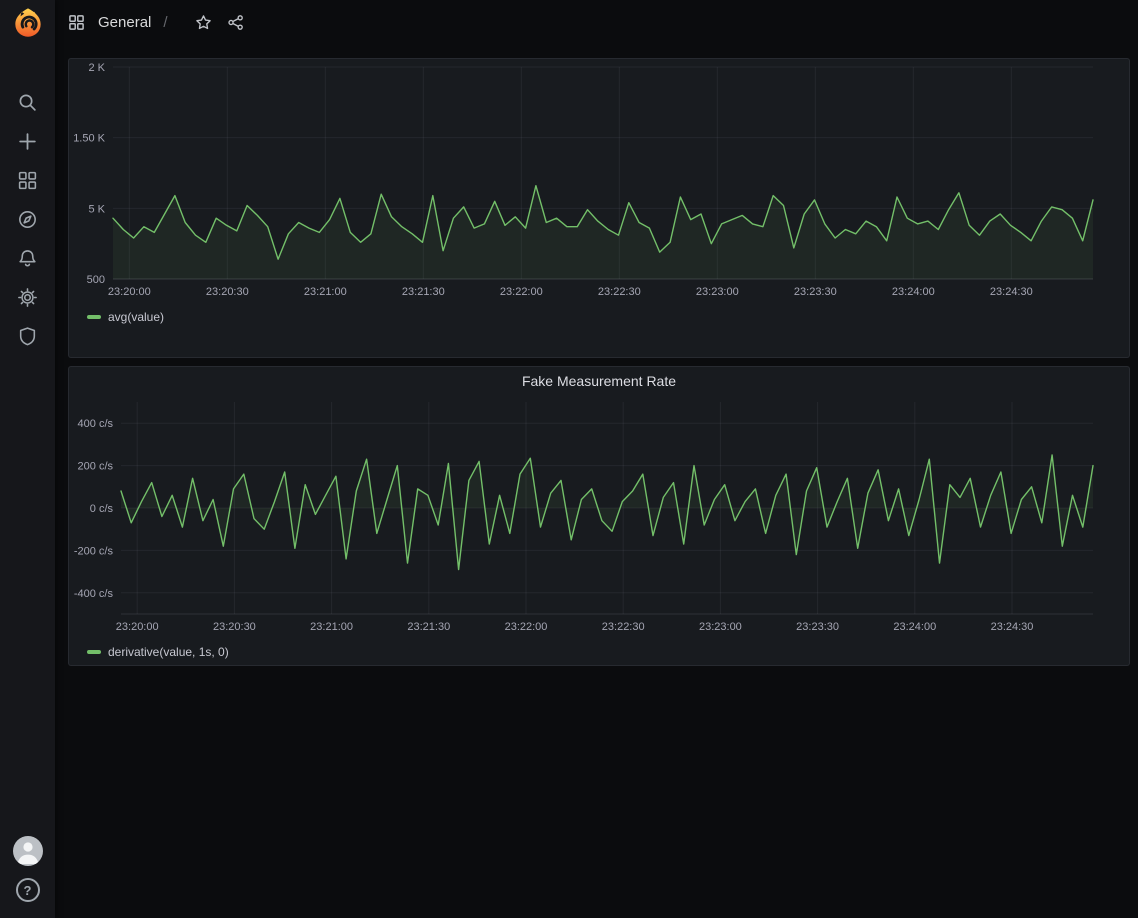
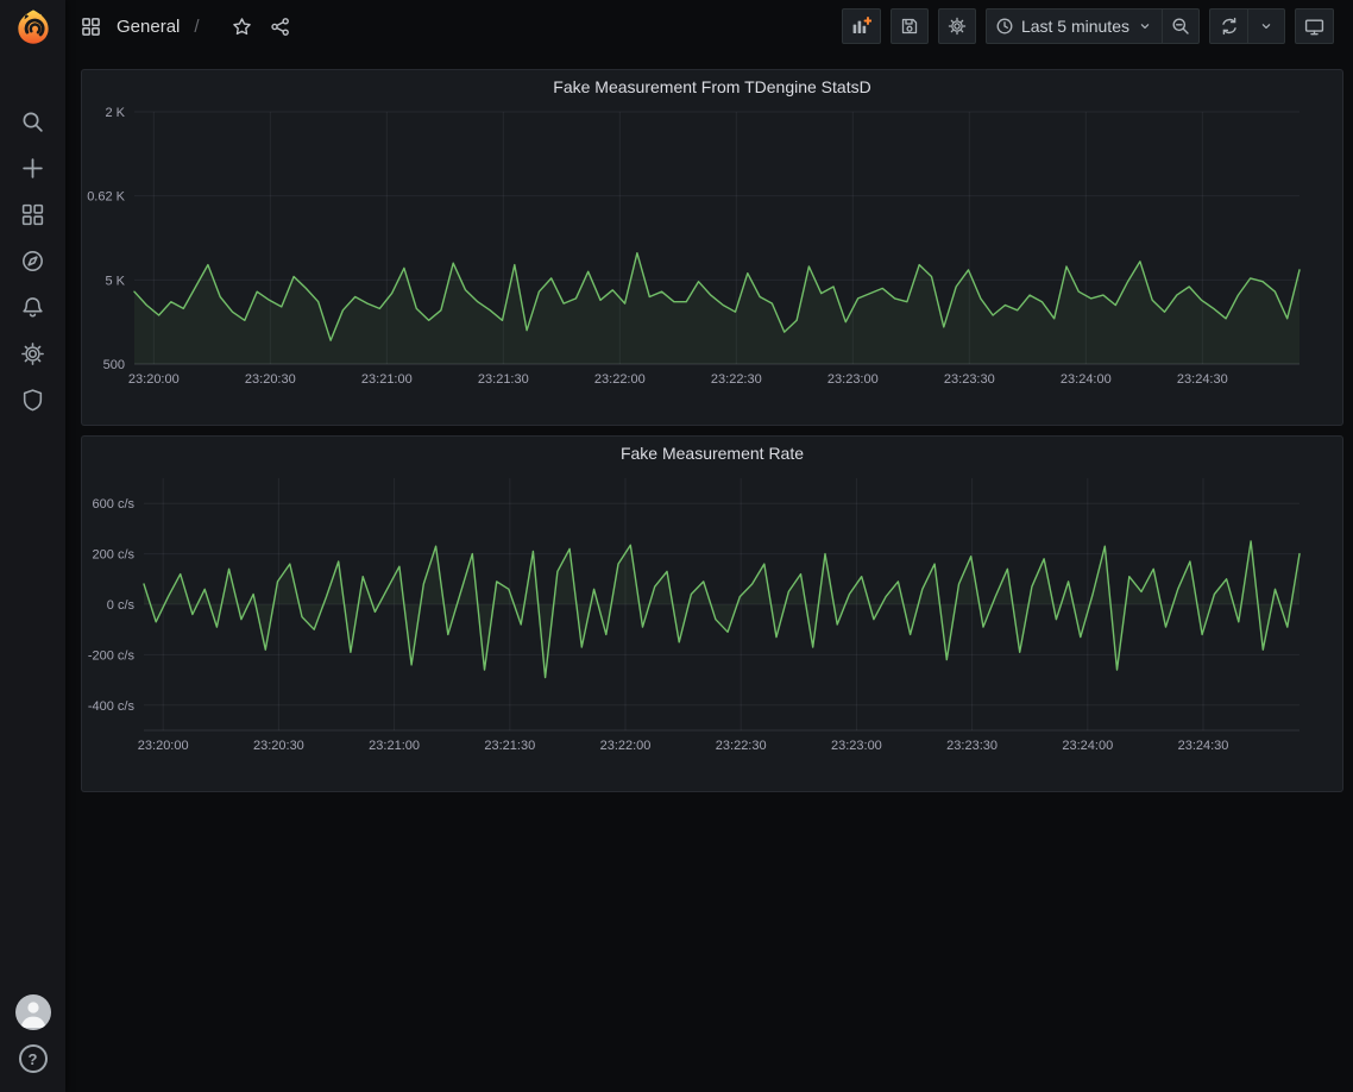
  ?
  General
  /
+ Last 5 minutes
+ Fake Measurement From TDengine StatsD
  23:20:00
  23:20:30
  23:21:00
  23:21:30
  23:22:00
  23:22:30
  23:23:00
  23:23:30
  23:24:00
  23:24:30
  2 K
- 1.50 K
+ 0.62 K
  5 K
  500
- avg(value)
  Fake Measurement Rate
  23:20:00
  23:20:30
  23:21:00
  23:21:30
  23:22:00
  23:22:30
  23:23:00
  23:23:30
  23:24:00
  23:24:30
- 400 c/s
+ 600 c/s
  200 c/s
  0 c/s
  -200 c/s
  -400 c/s
- derivative(value, 1s, 0)
